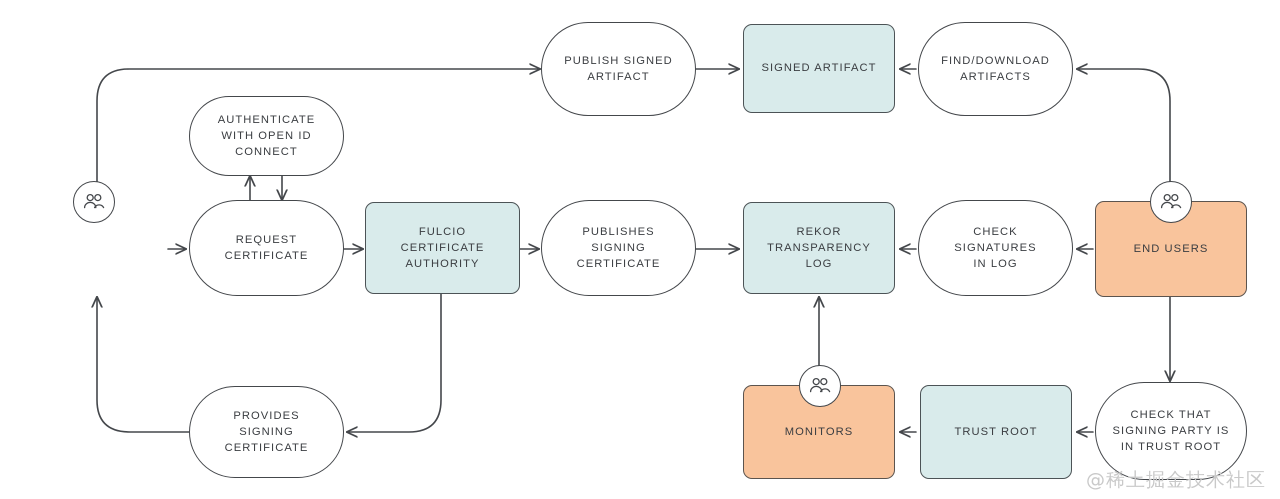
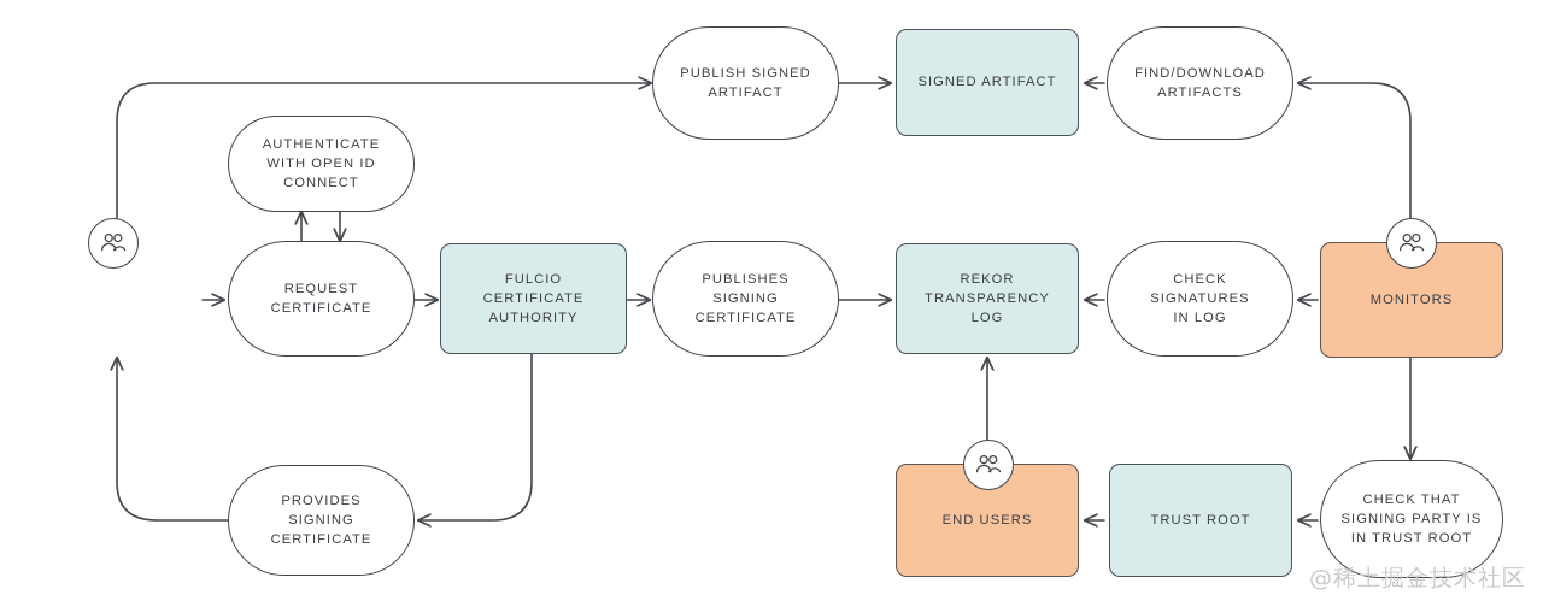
  REQUEST
  CERTIFICATE
  AUTHENTICATE
  WITH OPEN ID
  CONNECT
  FULCIO
  CERTIFICATE
  AUTHORITY
  PUBLISHES
  SIGNING
  CERTIFICATE
  REKOR
  TRANSPARENCY LOG
  CHECK
  SIGNATURES
  IN LOG
- END USERS
+ MONITORS
  PUBLISH SIGNED
  ARTIFACT
  SIGNED ARTIFACT
  FIND/DOWNLOAD
  ARTIFACTS
  PROVIDES
  SIGNING
  CERTIFICATE
- MONITORS
+ END USERS
  TRUST ROOT
  CHECK THAT
  SIGNING PARTY IS
  IN TRUST ROOT
  @稀土掘金技术社区
